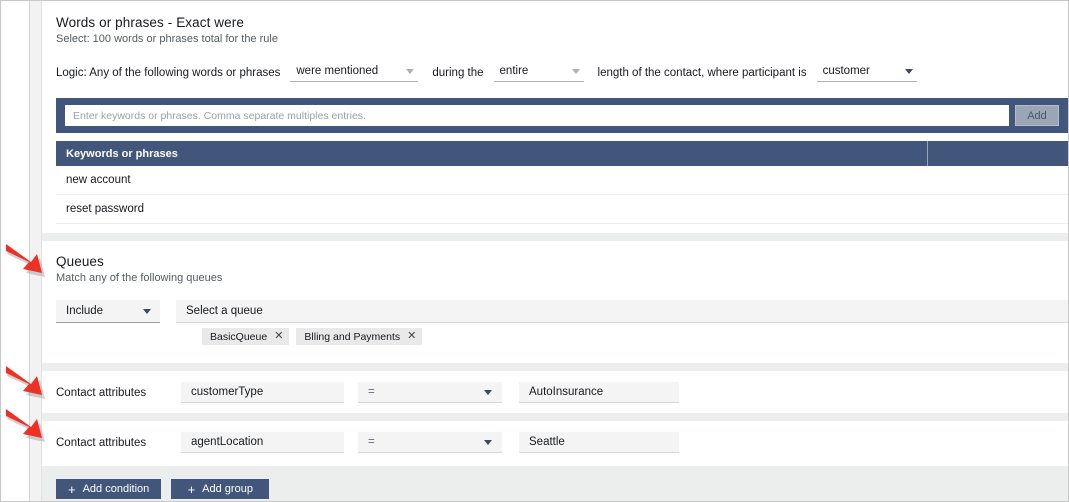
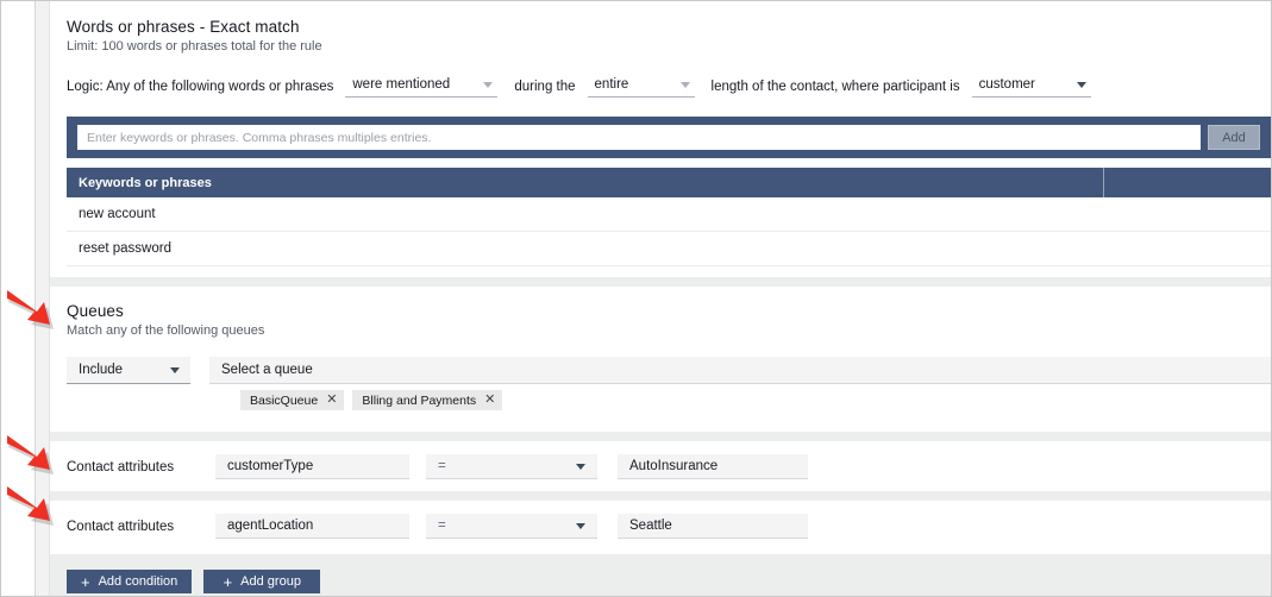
- Words or phrases - Exact were
+ Words or phrases - Exact match
- Select: 100 words or phrases total for the rule
+ Limit: 100 words or phrases total for the rule
  Logic: Any of the following words or phrases
  were mentioned
  during the
  entire
  length of the contact, where participant is
  customer
- Enter keywords or phrases. Comma separate multiples entries.
+ Enter keywords or phrases. Comma phrases multiples entries.
  Add
  Keywords or phrases
  new account
  reset password
  Queues
  Match any of the following queues
  Include
  Select a queue
  BasicQueue
  ✕
  Blling and Payments
  ✕
  Contact attributes
  customerType
  =
  AutoInsurance
  Contact attributes
  agentLocation
  =
  Seattle
  +
  Add condition
  +
  Add group
